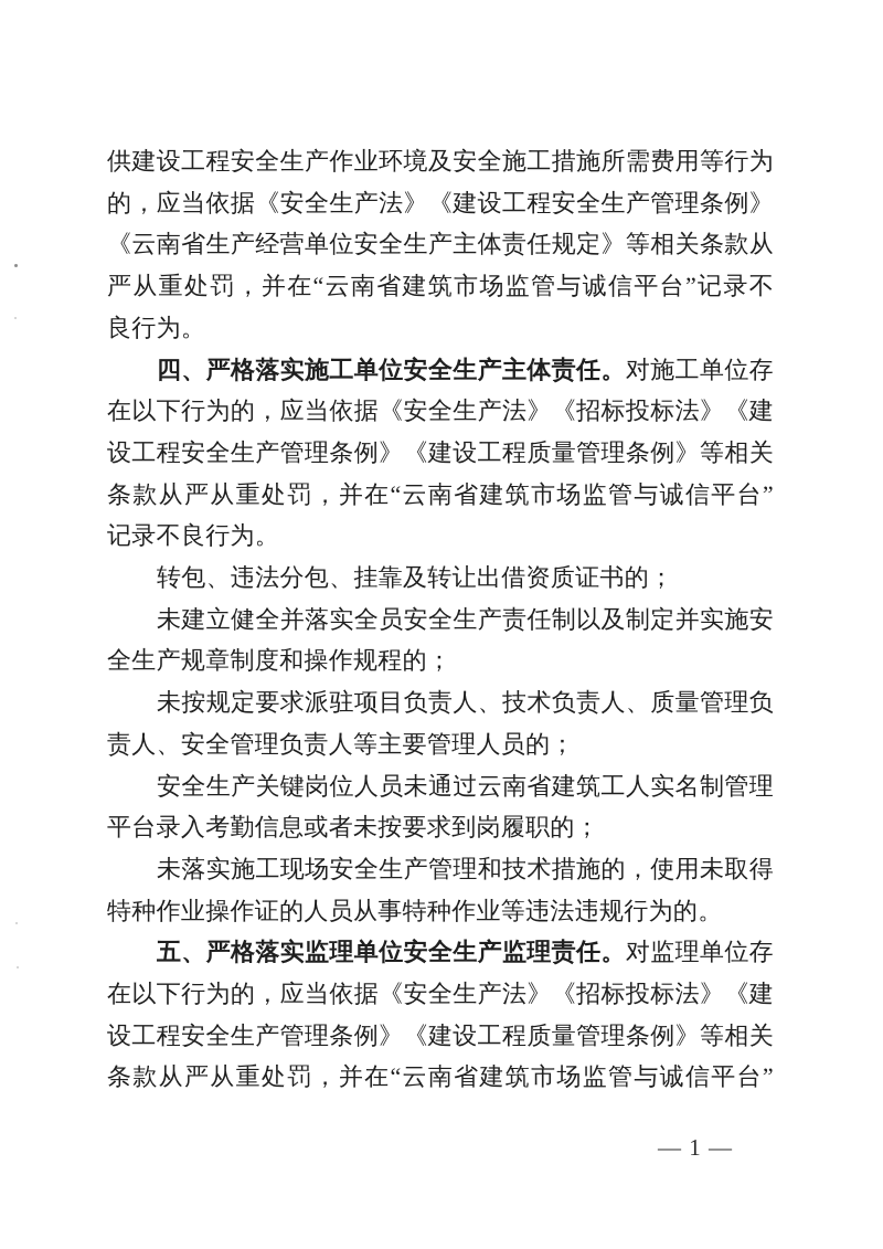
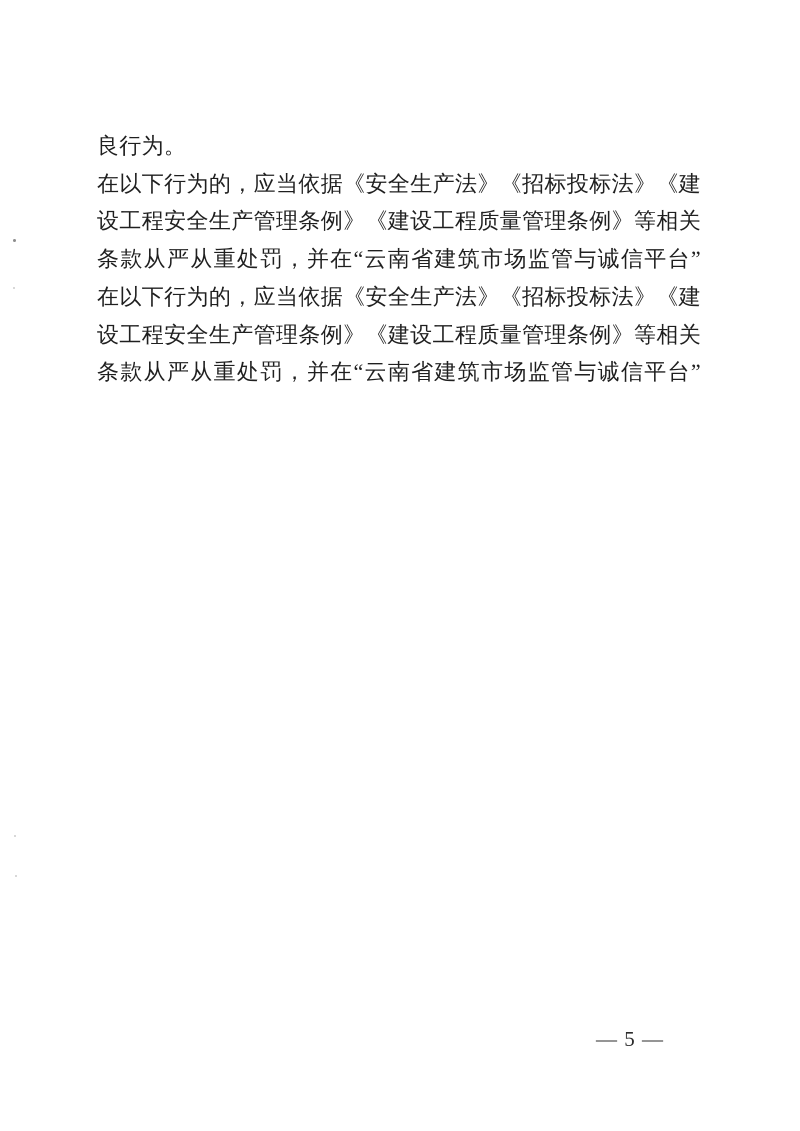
- 供建设工程安全生产作业环境及安全施工措施所需费用等行为
- 的，应当依据《安全生产法》《建设工程安全生产管理条例》
- 《云南省生产经营单位安全生产主体责任规定》等相关条款从
- 严从重处罚，并在“云南省建筑市场监管与诚信平台”记录不
  良行为。
- 四、严格落实施工单位安全生产主体责任。对施工单位存
  在以下行为的，应当依据《安全生产法》《招标投标法》《建
  设工程安全生产管理条例》《建设工程质量管理条例》等相关
  条款从严从重处罚，并在“云南省建筑市场监管与诚信平台”
- 记录不良行为。
- 转包、违法分包、挂靠及转让出借资质证书的；
- 未建立健全并落实全员安全生产责任制以及制定并实施安
- 全生产规章制度和操作规程的；
- 未按规定要求派驻项目负责人、技术负责人、质量管理负
- 责人、安全管理负责人等主要管理人员的；
- 安全生产关键岗位人员未通过云南省建筑工人实名制管理
- 平台录入考勤信息或者未按要求到岗履职的；
- 未落实施工现场安全生产管理和技术措施的，使用未取得
- 特种作业操作证的人员从事特种作业等违法违规行为的。
- 五、严格落实监理单位安全生产监理责任。对监理单位存
  在以下行为的，应当依据《安全生产法》《招标投标法》《建
  设工程安全生产管理条例》《建设工程质量管理条例》等相关
  条款从严从重处罚，并在“云南省建筑市场监管与诚信平台”
- — 1 —
+ — 5 —
